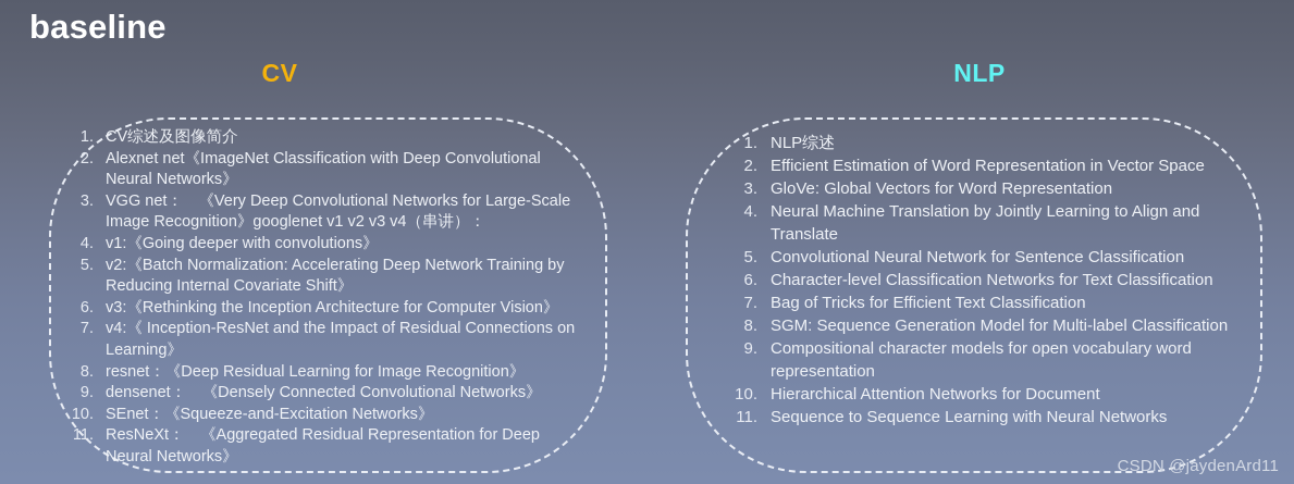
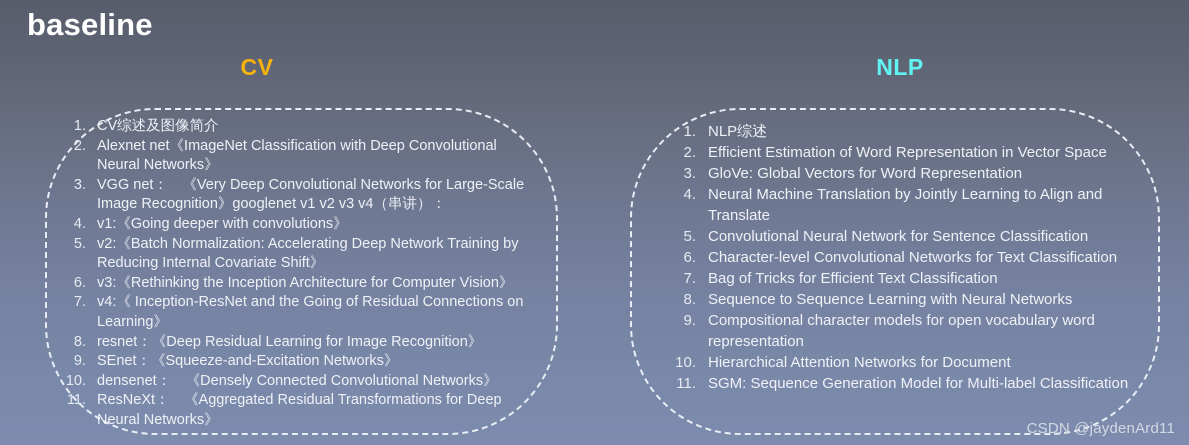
  baseline
  CV
  NLP
  1.
  CV综述及图像简介
  2.
  Alexnet net《ImageNet Classification with Deep Convolutional Neural Networks》
  3.
  VGG net： 《Very Deep Convolutional Networks for Large-Scale Image Recognition》googlenet v1 v2 v3 v4（串讲）：
  4.
  v1:《Going deeper with convolutions》
  5.
  v2:《Batch Normalization: Accelerating Deep Network Training by Reducing Internal Covariate Shift》
  6.
  v3:《Rethinking the Inception Architecture for Computer Vision》
  7.
- v4:《 Inception-ResNet and the Impact of Residual Connections on Learning》
+ v4:《 Inception-ResNet and the Going of Residual Connections on Learning》
  8.
  resnet：《Deep Residual Learning for Image Recognition》
  9.
- densenet： 《Densely Connected Convolutional Networks》
+ SEnet：《Squeeze-and-Excitation Networks》
  10.
- SEnet：《Squeeze-and-Excitation Networks》
+ densenet： 《Densely Connected Convolutional Networks》
  11.
- ResNeXt： 《Aggregated Residual Representation for Deep Neural Networks》
+ ResNeXt： 《Aggregated Residual Transformations for Deep Neural Networks》
  1.
  NLP综述
  2.
  Efficient Estimation of Word Representation in Vector Space
  3.
  GloVe: Global Vectors for Word Representation
  4.
  Neural Machine Translation by Jointly Learning to Align and Translate
  5.
  Convolutional Neural Network for Sentence Classification
  6.
- Character-level Classification Networks for Text Classification
+ Character-level Convolutional Networks for Text Classification
  7.
  Bag of Tricks for Efficient Text Classification
  8.
- SGM: Sequence Generation Model for Multi-label Classification
+ Sequence to Sequence Learning with Neural Networks
  9.
  Compositional character models for open vocabulary word representation
  10.
  Hierarchical Attention Networks for Document
  11.
- Sequence to Sequence Learning with Neural Networks
+ SGM: Sequence Generation Model for Multi-label Classification
  CSDN @jaydenArd11
